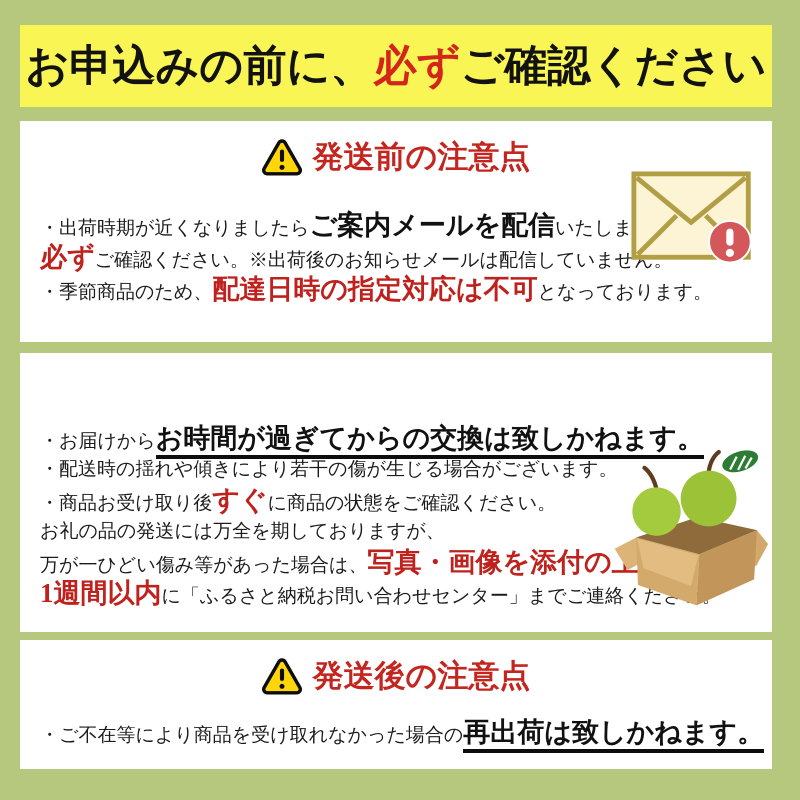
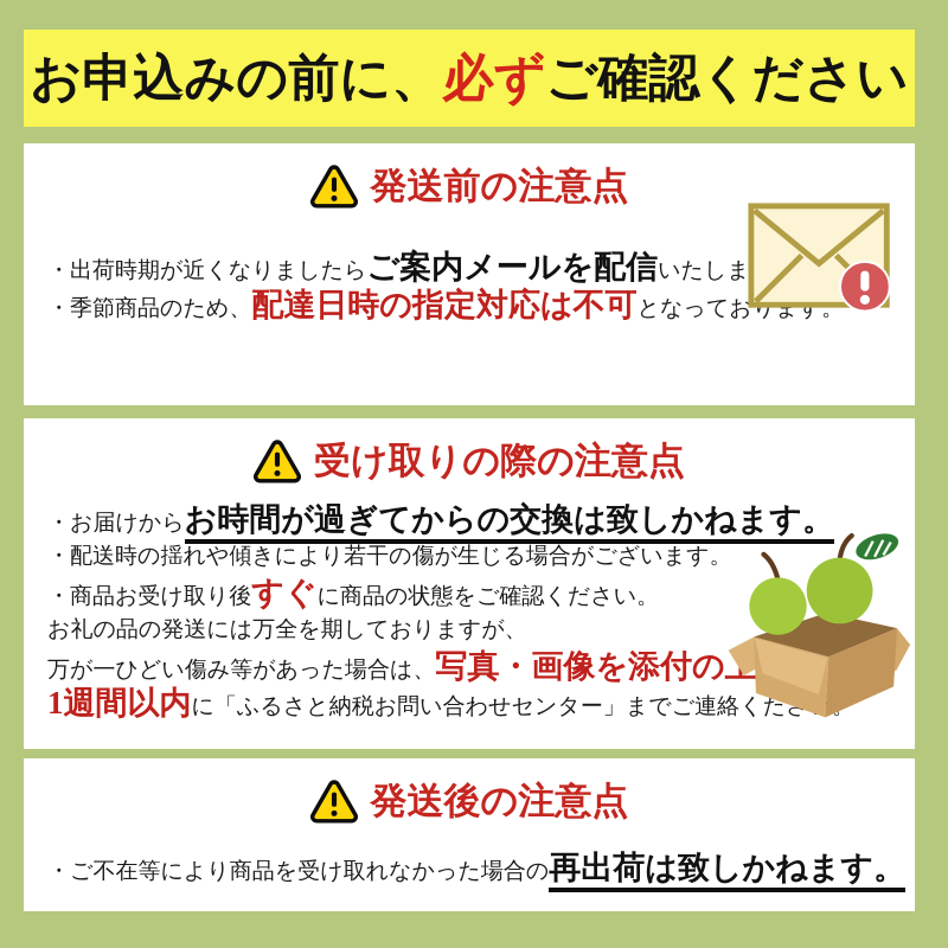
  お申込みの前に、必ずご確認ください
  発送前の注意点
  ・出荷時期が近くなりましたらご案内メールを配信いたしま
- 必ずご確認ください。※出荷後のお知らせメールは配信していません。
  ・季節商品のため、配達日時の指定対応は不可となっております。
+ 受け取りの際の注意点
  ・お届けからお時間が過ぎてからの交換は致しかねます。
  ・配送時の揺れや傾きにより若干の傷が生じる場合がございます。
  ・商品お受け取り後すぐに商品の状態をご確認ください。
  お礼の品の発送には万全を期しておりますが、
  万が一ひどい傷み等があった場合は、写真・画像を添付の
  1週間以内に「ふるさと納税お問い合わせセンター」までご連絡くだ
  発送後の注意点
  ・ご不在等により商品を受け取れなかった場合の再出荷は致しかねます。
